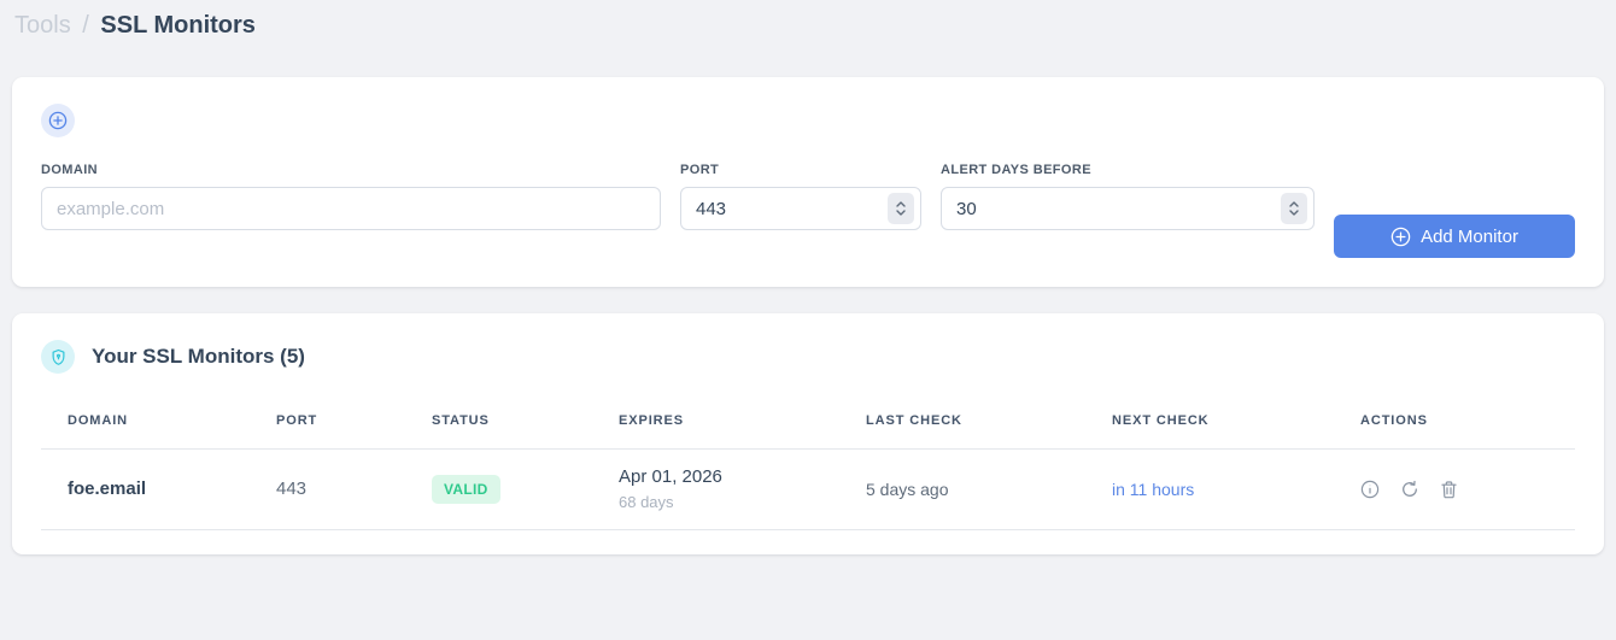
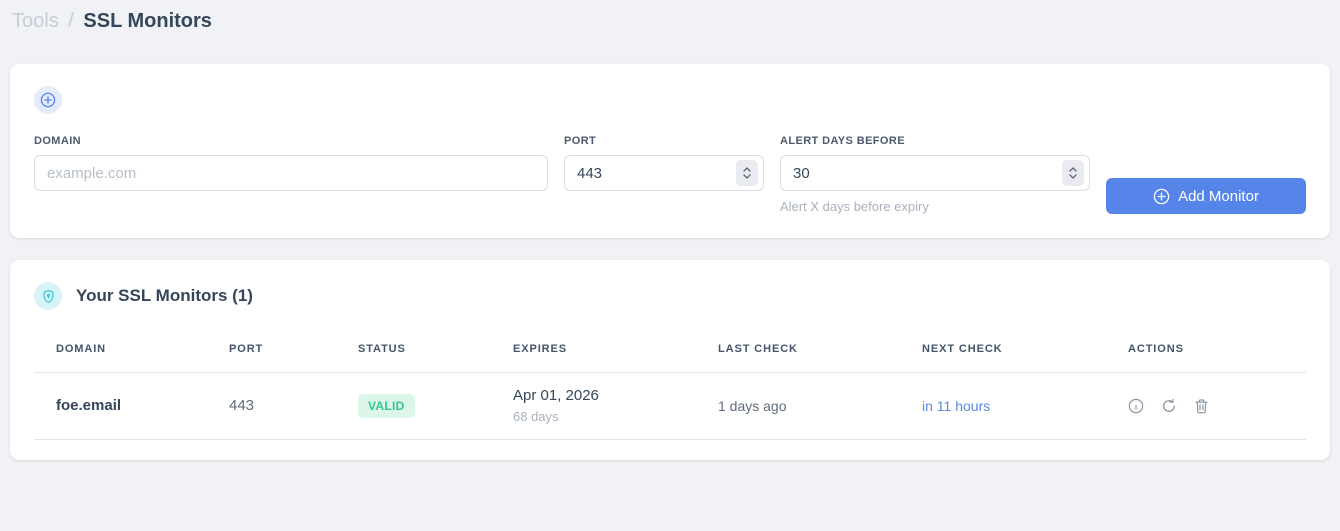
  Tools / SSL Monitors
  DOMAIN
  example.com
  PORT
  443
  ALERT DAYS BEFORE
  30
+ Alert X days before expiry
  Add Monitor
- Your SSL Monitors (5)
+ Your SSL Monitors (1)
  DOMAIN	PORT	STATUS	EXPIRES	LAST CHECK	NEXT CHECK	ACTIONS
- foe.email	443	VALID	Apr 01, 2026 68 days	5 days ago	in 11 hours
+ foe.email	443	VALID	Apr 01, 2026 68 days	1 days ago	in 11 hours
